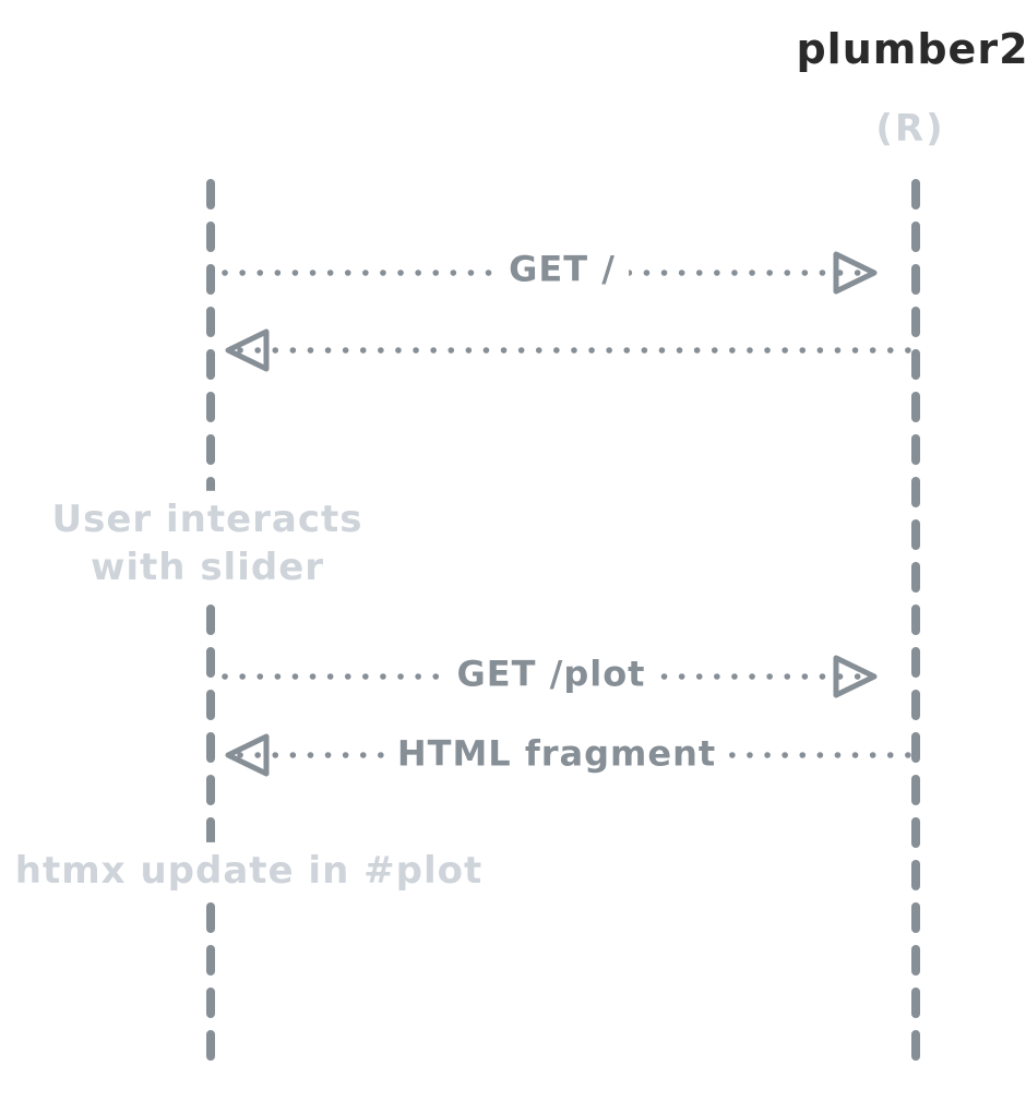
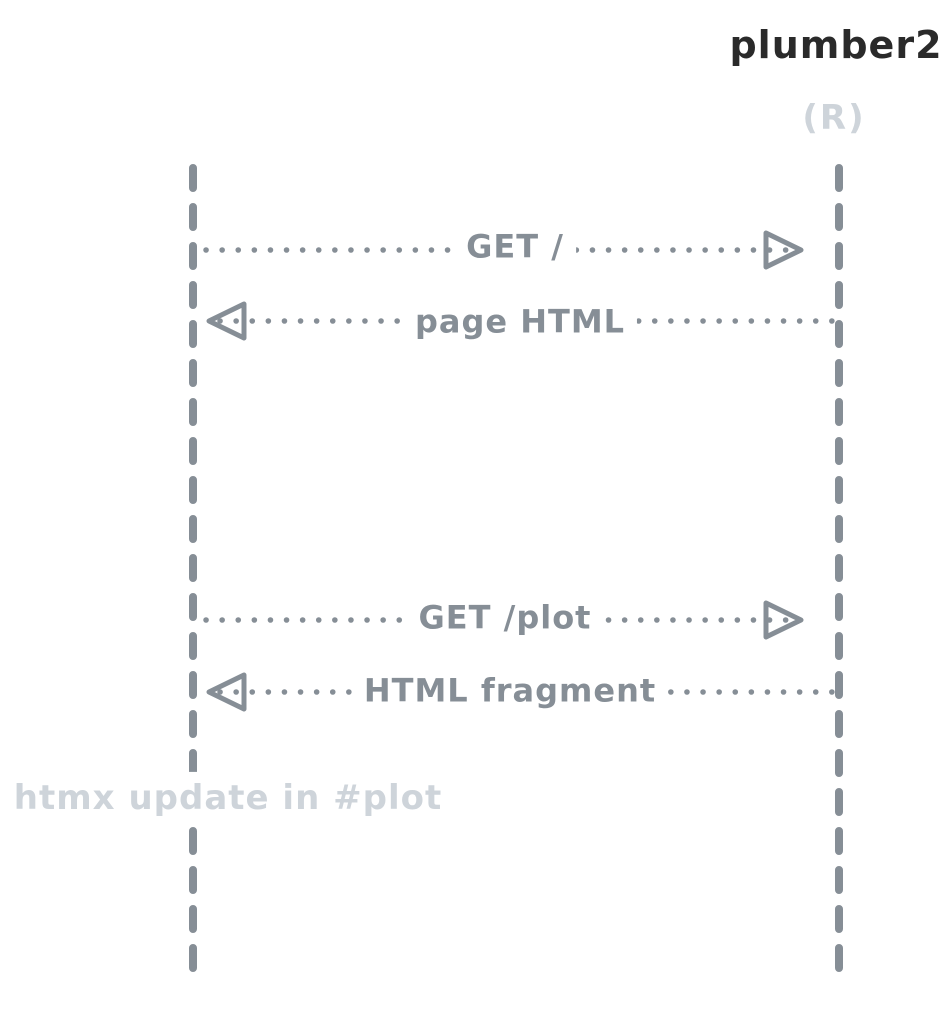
  plumber2
  (R)
  GET /
+ page HTML
  GET /plot
  HTML fragment
- User interacts
- with slider
  htmx update in #plot
